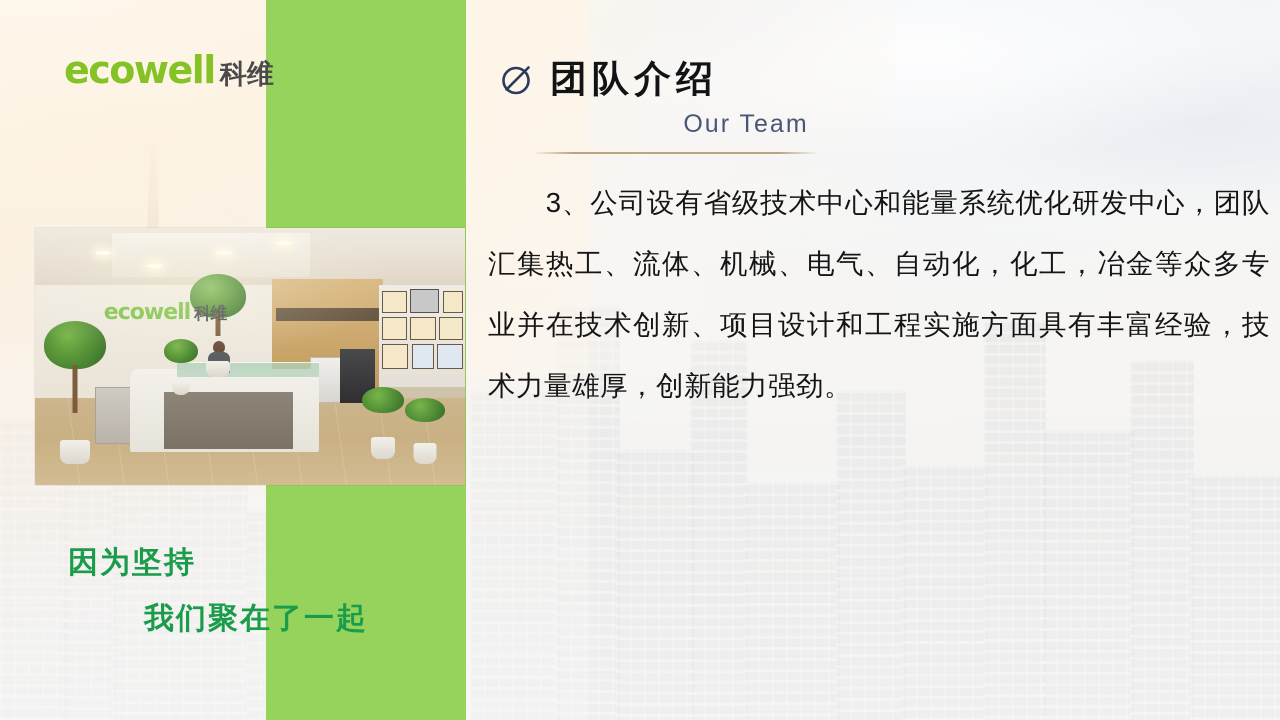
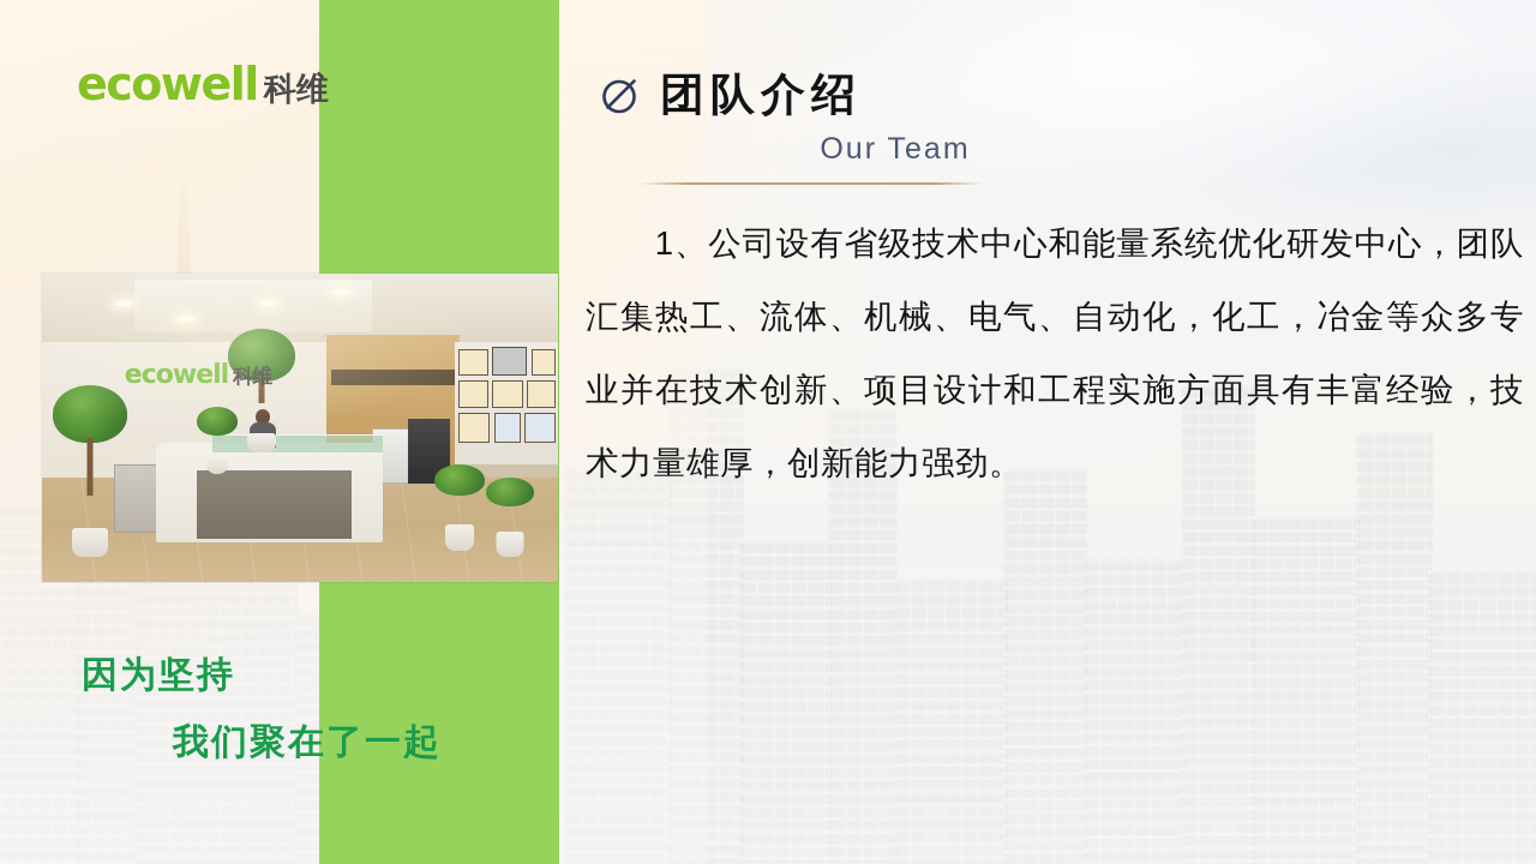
  ecowell
  科维
  因为坚持
  我们聚在了一起
  团队介绍
  Our Team
- 3、公司设有省级技术中心和能量系统优化研发中心，团队汇集热工、流体、机械、电气、自动化，化工，冶金等众多专业并在技术创新、项目设计和工程实施方面具有丰富经验，技术力量雄厚，创新能力强劲。
+ 1、公司设有省级技术中心和能量系统优化研发中心，团队汇集热工、流体、机械、电气、自动化，化工，冶金等众多专业并在技术创新、项目设计和工程实施方面具有丰富经验，技术力量雄厚，创新能力强劲。
